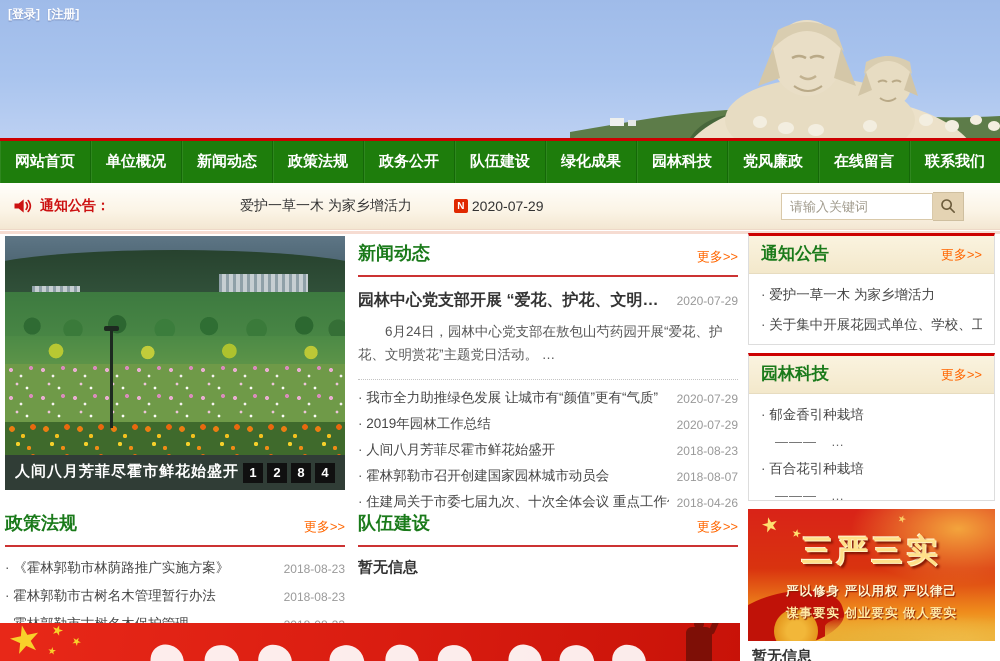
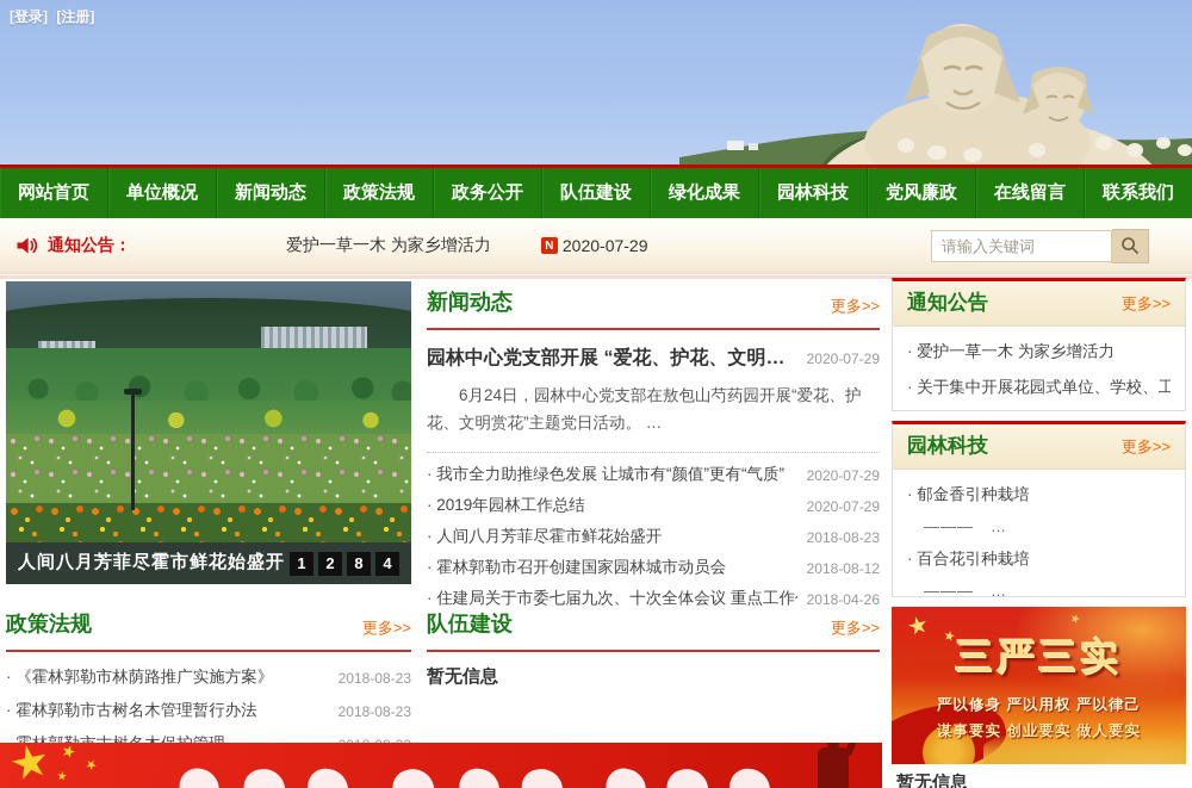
  [登录] [注册]
  网站首页
  单位概况
  新闻动态
  政策法规
  政务公开
  队伍建设
  绿化成果
  园林科技
  党风廉政
  在线留言
  联系我们
  通知公告：
  爱护一草一木 为家乡增活力
  N
  2020-07-29
  请输入关键词
  人间八月芳菲尽霍市鲜花始盛开
  1
  2
  8
  4
  新闻动态
  更多>>
  园林中心党支部开展 “爱花、护花、文明…
  2020-07-29
  6月24日，园林中心党支部在敖包山芍药园开展“爱花、护花、文明赏花”主题党日活动。 …
  我市全力助推绿色发展 让城市有“颜值”更有“气质”
  2020-07-29
  2019年园林工作总结
  2020-07-29
  人间八月芳菲尽霍市鲜花始盛开
  2018-08-23
  霍林郭勒市召开创建国家园林城市动员会
- 2018-08-07
+ 2018-08-12
  住建局关于市委七届九次、十次全体会议 重点工作
  2018-04-26
  通知公告
  更多>>
  爱护一草一木 为家乡增活力
  关于集中开展花园式单位、学校、工
  园林科技
  更多>>
  郁金香引种栽培
  ——— …
  百合花引种栽培
  ——— …
  三严三实
  严以修身 严以用权 严以律己
  谋事要实 创业要实 做人要实
  暂无信息
  政策法规
  更多>>
  《霍林郭勒市林荫路推广实施方案》
  2018-08-23
  霍林郭勒市古树名木管理暂行办法
  2018-08-23
  队伍建设
  更多>>
  暂无信息
